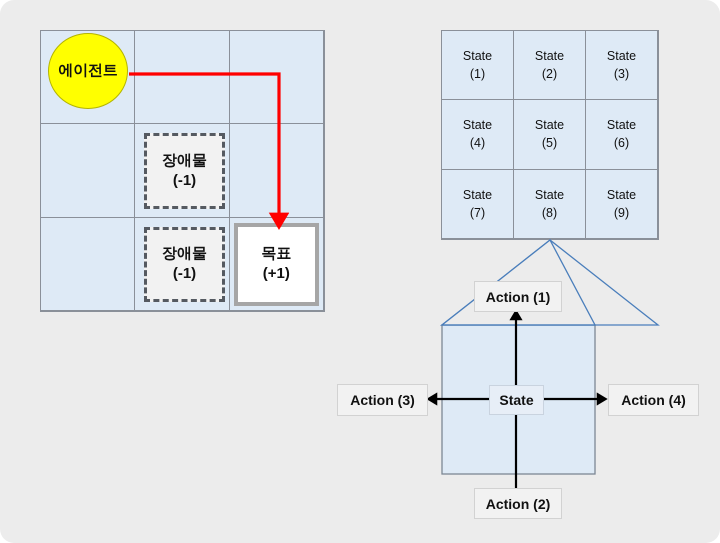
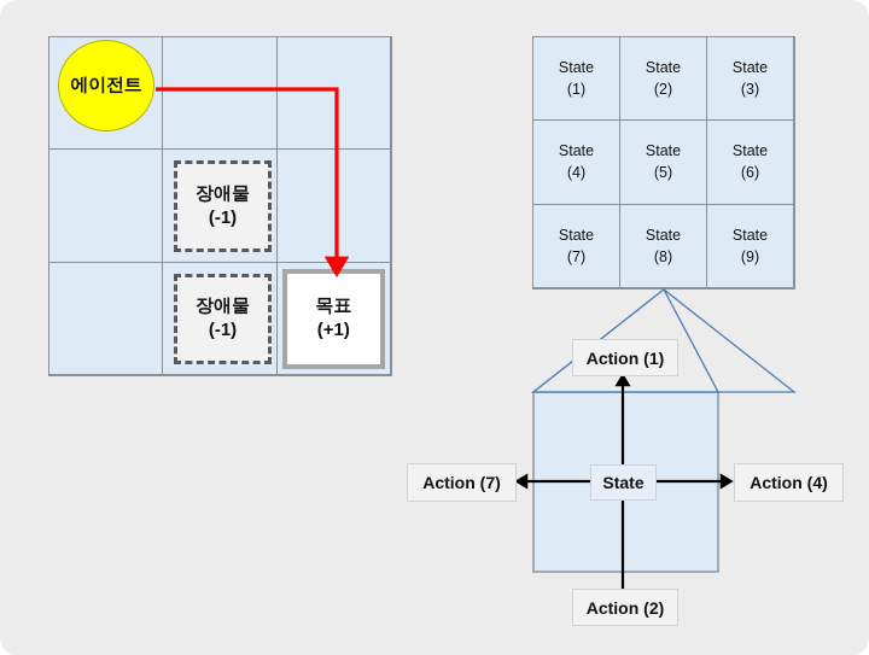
  에이전트
  장애물
  (-1)
  장애물
  (-1)
  목표
  (+1)
  State
  (1)
  State
  (2)
  State
  (3)
  State
  (4)
  State
  (5)
  State
  (6)
  State
  (7)
  State
  (8)
  State
  (9)
  Action (1)
  Action (2)
- Action (3)
+ Action (7)
  Action (4)
  State
